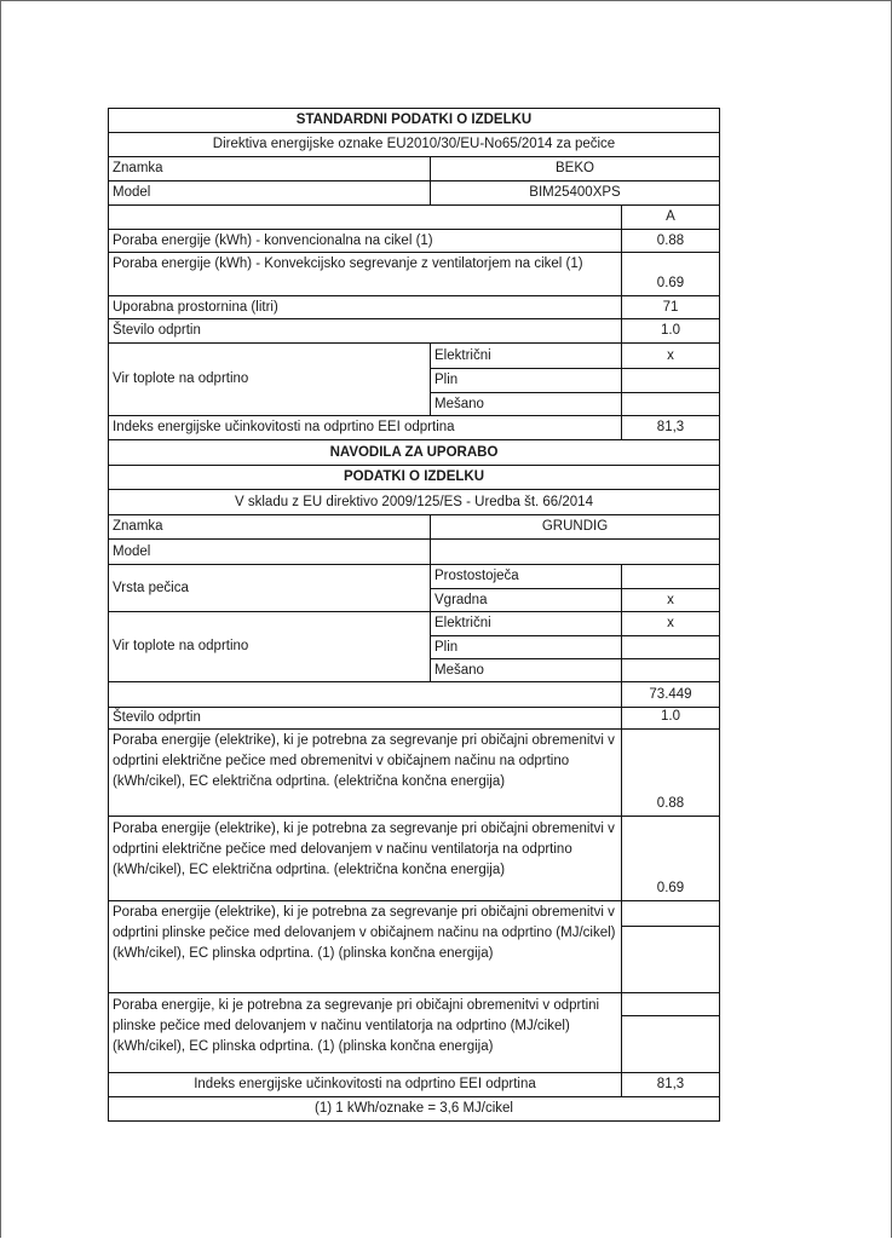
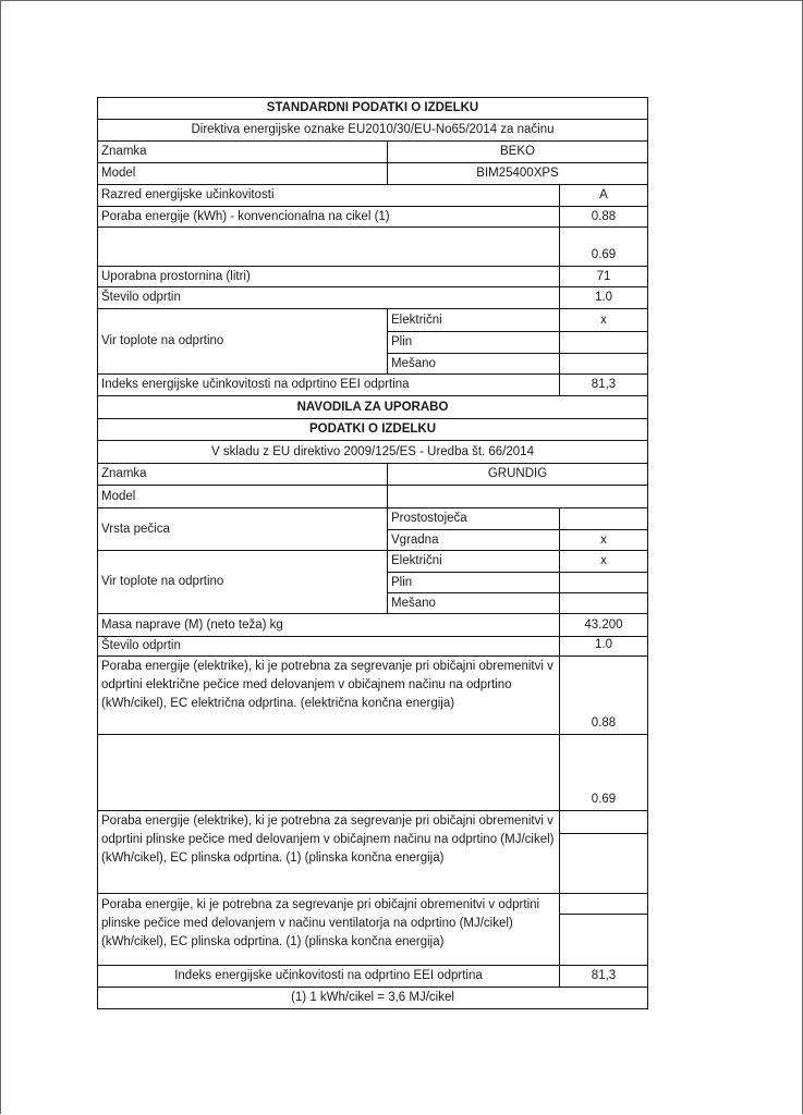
  STANDARDNI PODATKI O IZDELKU
- Direktiva energijske oznake EU2010/30/EU-No65/2014 za pečice
+ Direktiva energijske oznake EU2010/30/EU-No65/2014 za načinu
  Znamka
  BEKO
  Model
  BIM25400XPS
+ Razred energijske učinkovitosti
  A
  Poraba energije (kWh) - konvencionalna na cikel (1)
  0.88
- Poraba energije (kWh) - Konvekcijsko segrevanje z ventilatorjem na cikel (1)
  0.69
  Uporabna prostornina (litri)
  71
  Število odprtin
  1.0
  Vir toplote na odprtino
  Električni
  x
  Plin
  Mešano
  Indeks energijske učinkovitosti na odprtino EEI odprtina
  81,3
  NAVODILA ZA UPORABO
  PODATKI O IZDELKU
  V skladu z EU direktivo 2009/125/ES - Uredba št. 66/2014
  Znamka
  GRUNDIG
  Model
  Vrsta pečica
  Prostostoječa
  Vgradna
  x
  Vir toplote na odprtino
  Električni
  x
  Plin
  Mešano
+ Masa naprave (M) (neto teža) kg
- 73.449
+ 43.200
  Število odprtin
  1.0
- Poraba energije (elektrike), ki je potrebna za segrevanje pri običajni obremenitvi v odprtini električne pečice med obremenitvi v običajnem načinu na odprtino (kWh/cikel), EC električna odprtina. (električna končna energija)
+ Poraba energije (elektrike), ki je potrebna za segrevanje pri običajni obremenitvi v odprtini električne pečice med delovanjem v običajnem načinu na odprtino (kWh/cikel), EC električna odprtina. (električna končna energija)
  0.88
- Poraba energije (elektrike), ki je potrebna za segrevanje pri običajni obremenitvi v odprtini električne pečice med delovanjem v načinu ventilatorja na odprtino (kWh/cikel), EC električna odprtina. (električna končna energija)
  0.69
  Poraba energije (elektrike), ki je potrebna za segrevanje pri običajni obremenitvi v odprtini plinske pečice med delovanjem v običajnem načinu na odprtino (MJ/cikel) (kWh/cikel), EC plinska odprtina. (1) (plinska končna energija)
  Poraba energije, ki je potrebna za segrevanje pri običajni obremenitvi v odprtini plinske pečice med delovanjem v načinu ventilatorja na odprtino (MJ/cikel) (kWh/cikel), EC plinska odprtina. (1) (plinska končna energija)
  Indeks energijske učinkovitosti na odprtino EEI odprtina
  81,3
- (1) 1 kWh/oznake = 3,6 MJ/cikel
+ (1) 1 kWh/cikel = 3,6 MJ/cikel
